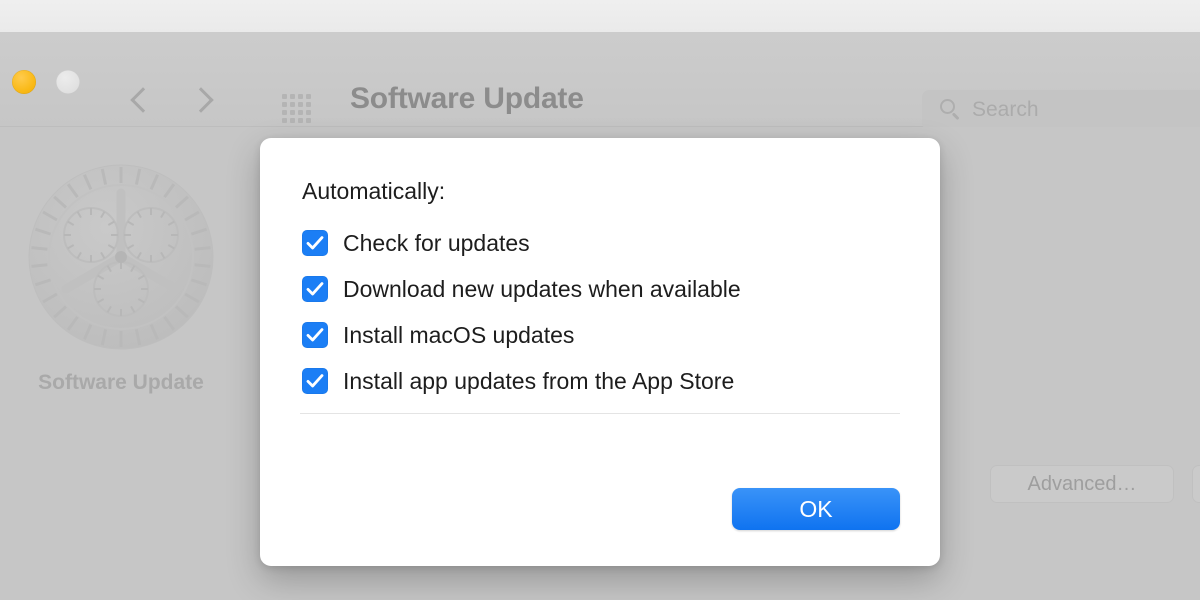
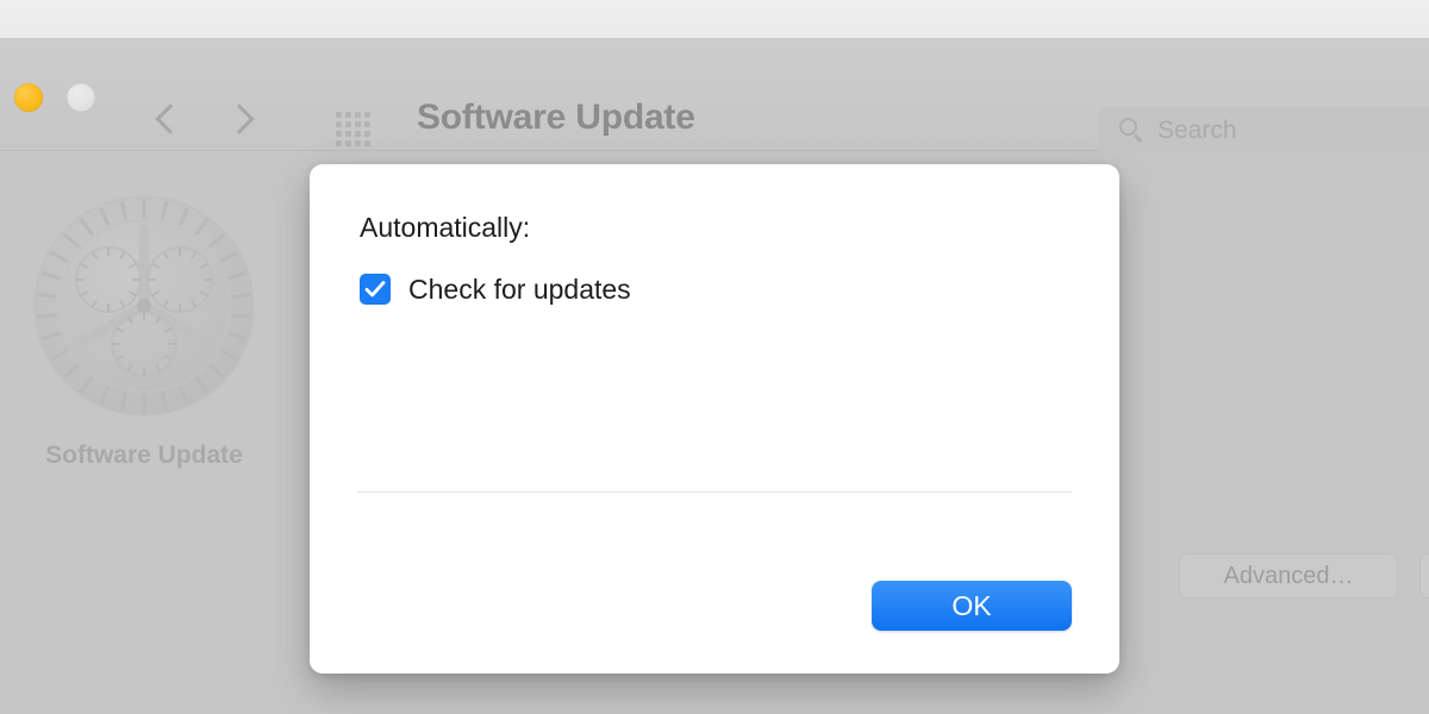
  Software Update
  Search
  Software Update
  Advanced…
  Automatically:
  Check for updates
- Download new updates when available
- Install macOS updates
- Install app updates from the App Store
  OK
